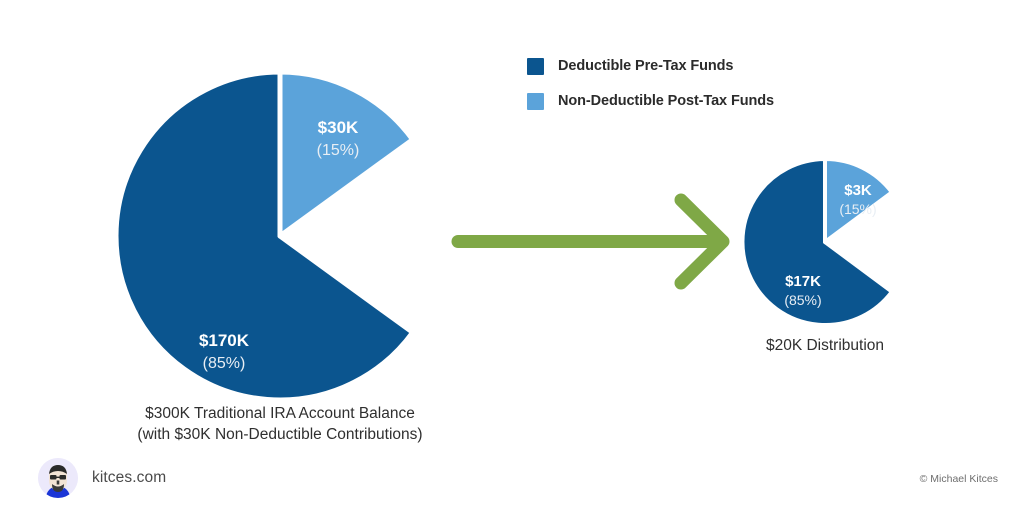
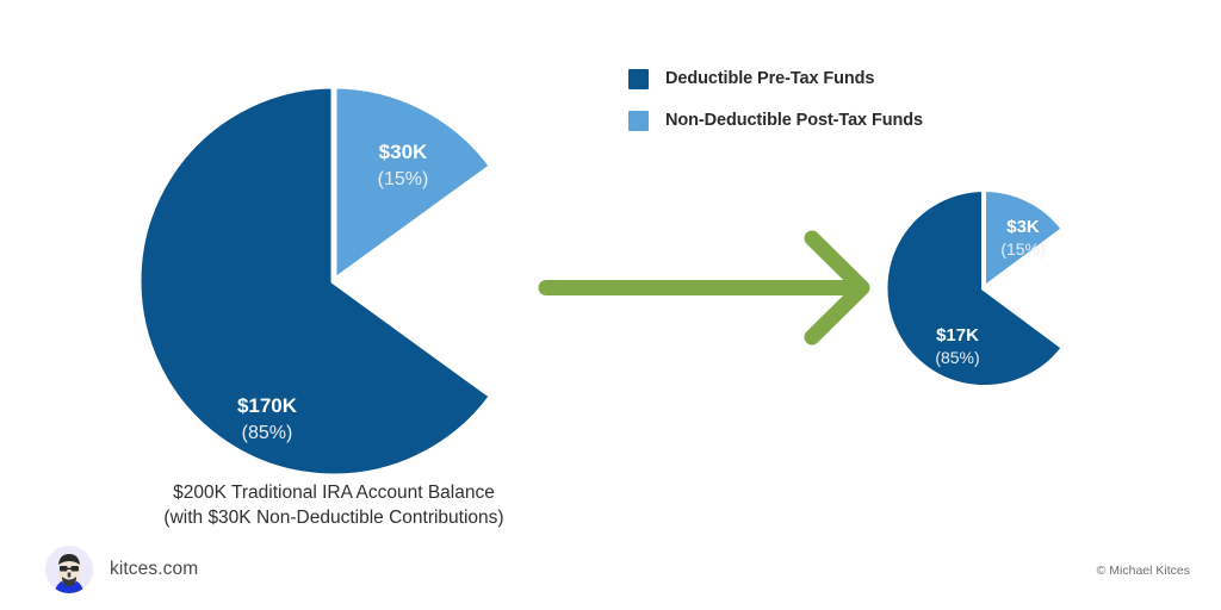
  Deductible Pre-Tax Funds
  Non-Deductible Post-Tax Funds
  $30K
  (15%)
  $170K
  (85%)
- $300K Traditional IRA Account Balance
+ $200K Traditional IRA Account Balance
  (with $30K Non-Deductible Contributions)
  $3K
  (15%)
  $17K
  (85%)
- $20K Distribution
  kitces.com
  © Michael Kitces
